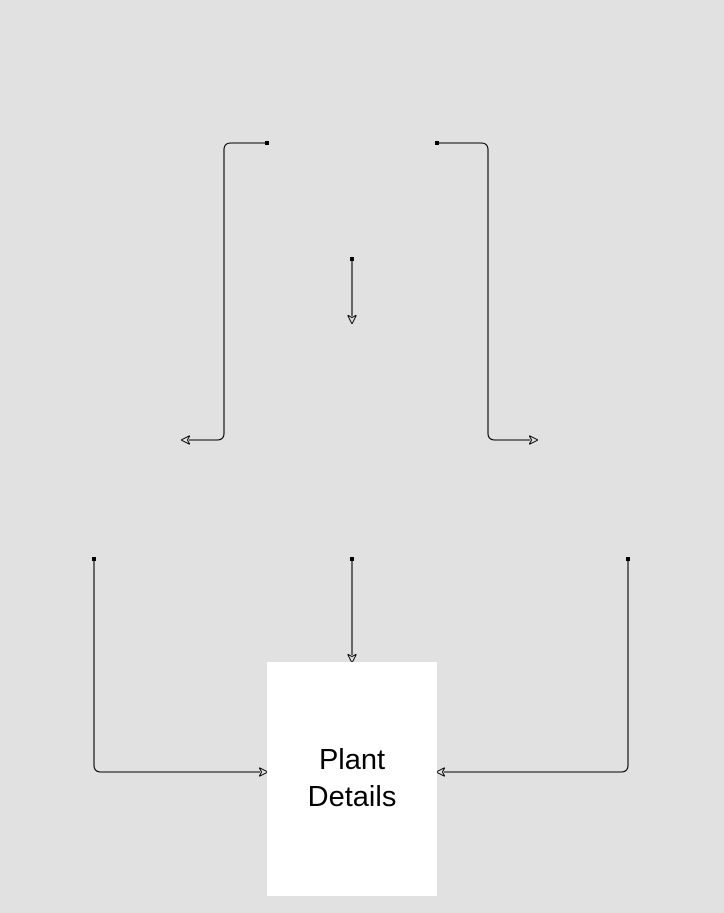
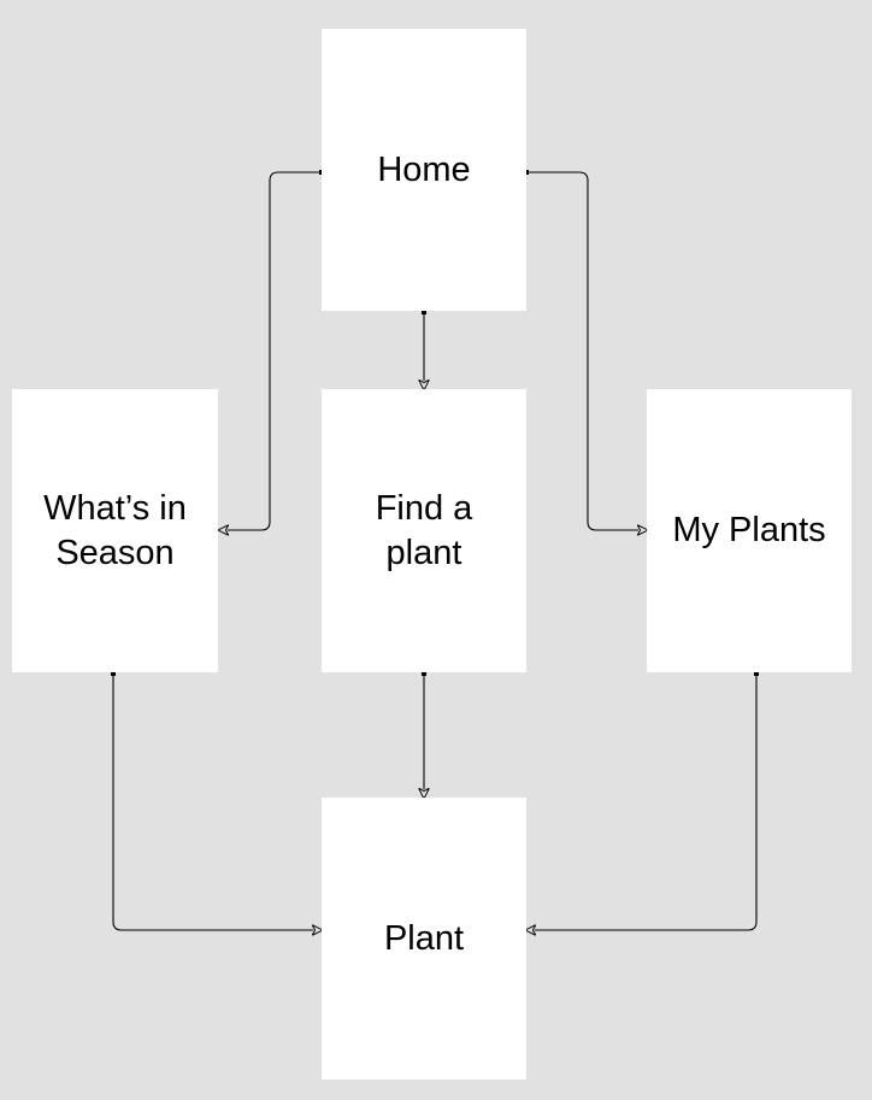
+ Home
+ What’s in
+ Season
+ Find a
+ plant
+ My Plants
  Plant
- Details
